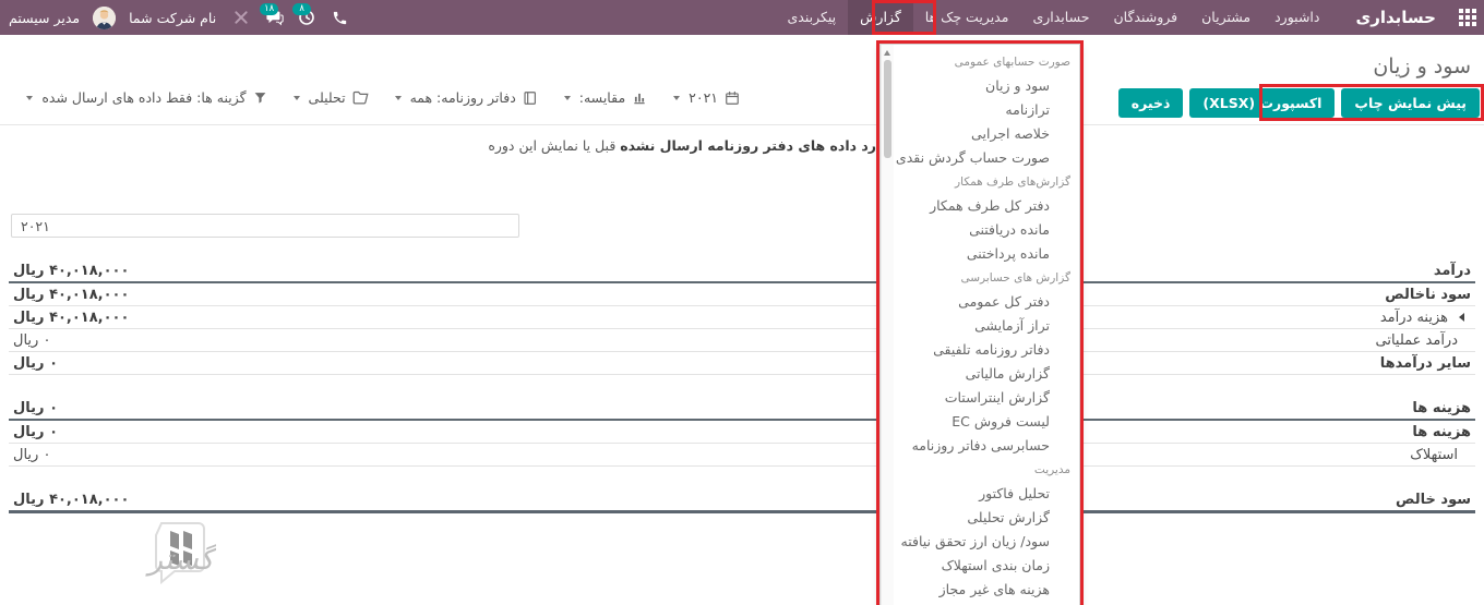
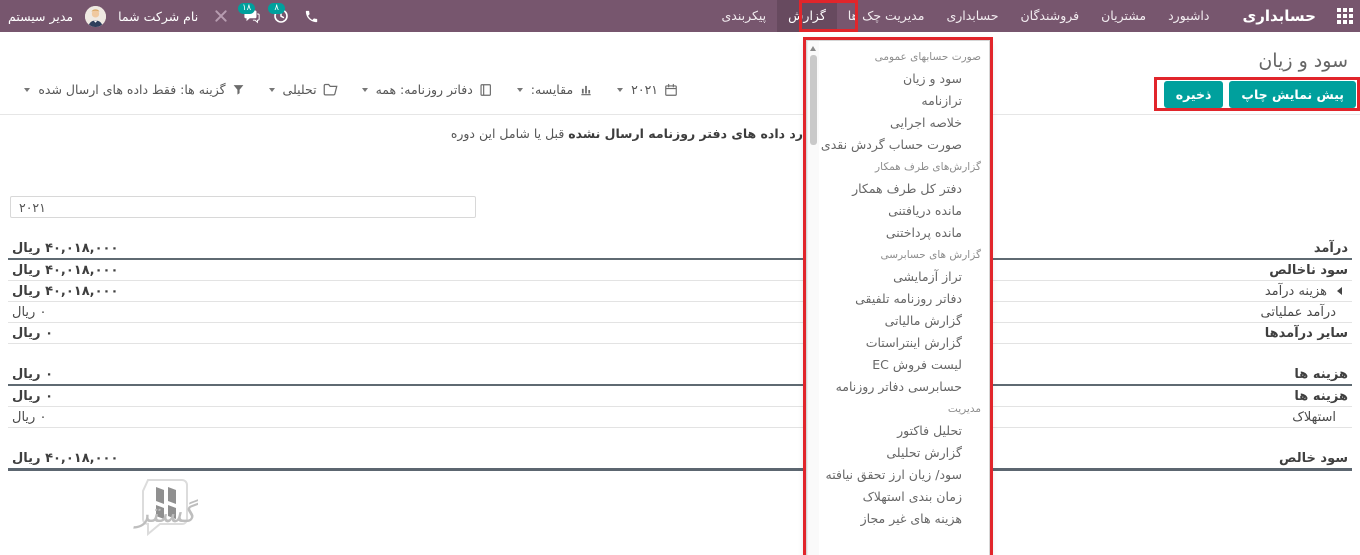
  حسابداری
  داشبورد
  مشتریان
  فروشندگان
  حسابداری
  مدیریت چک ها
  گزارش
  پیکربندی
  ۸
  ۱۸
  نام شرکت شما
  مدیر سیستم
  سود و زیان
  پیش نمایش چاپ
- اکسپورت (XLSX)
  ذخیره
  ۲۰۲۱
  مقایسه:
  دفاتر روزنامه: همه
  تحلیلی
  گزینه ها: فقط داده های ارسال شده
- رد داده های دفتر روزنامه ارسال نشده قبل یا نمایش این دوره
+ رد داده های دفتر روزنامه ارسال نشده قبل یا شامل این دوره
  ۲۰۲۱
  درآمد
  ۴۰,۰۱۸,۰۰۰ ریال
  سود ناخالص
  ۴۰,۰۱۸,۰۰۰ ریال
  هزینه درآمد
  ۴۰,۰۱۸,۰۰۰ ریال
  درآمد عملیاتی
  ۰ ریال
  سایر درآمدها
  ۰ ریال
  هزینه ها
  ۰ ریال
  هزینه ها
  ۰ ریال
  استهلاک
  ۰ ریال
  سود خالص
  ۴۰,۰۱۸,۰۰۰ ریال
  صورت حسابهای عمومی
  سود و زیان
  ترازنامه
  خلاصه اجرایی
  صورت حساب گردش نقدی
  گزارش‌های طرف همکار
  دفتر کل طرف همکار
  مانده دریافتنی
  مانده پرداختنی
  گزارش های حسابرسی
- دفتر کل عمومی
  تراز آزمایشی
  دفاتر روزنامه تلفیقی
  گزارش مالیاتی
  گزارش اینتراستات
  لیست فروش EC
  حسابرسی دفاتر روزنامه
  مدیریت
  تحلیل فاکتور
  گزارش تحلیلی
  سود/ زیان ارز تحقق نیافته
  زمان بندی استهلاک
  هزینه های غیر مجاز
